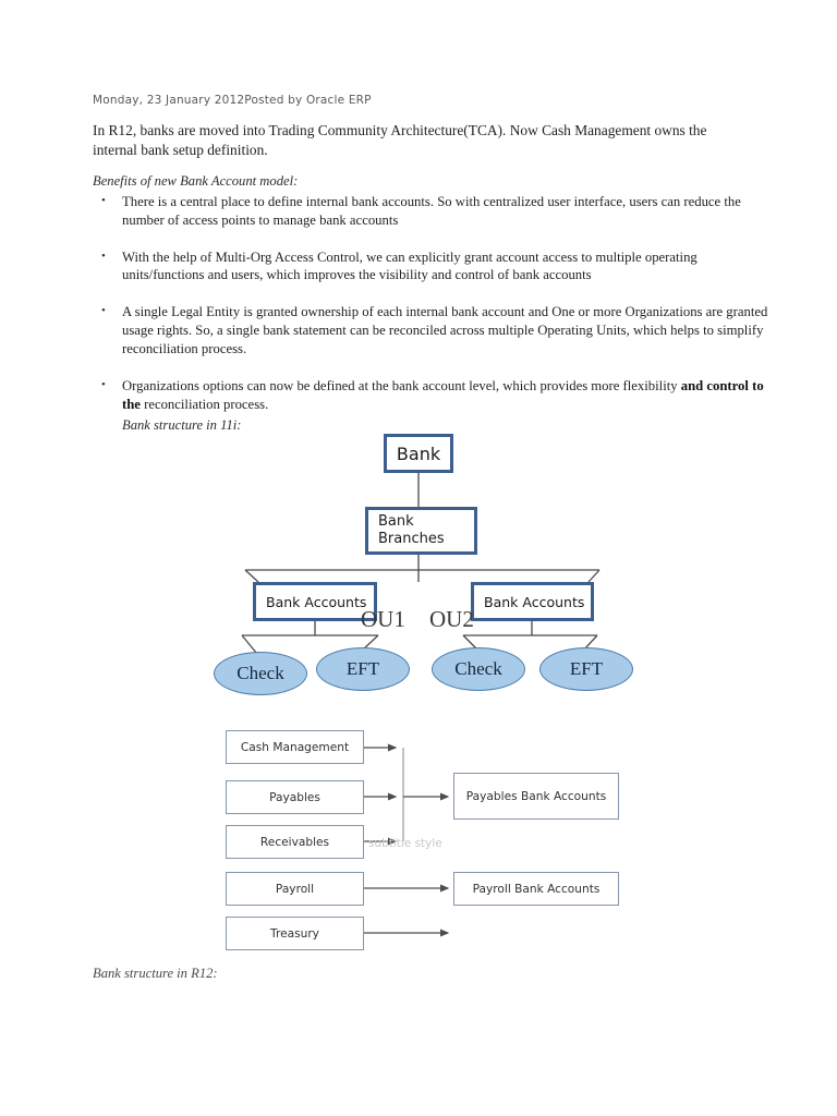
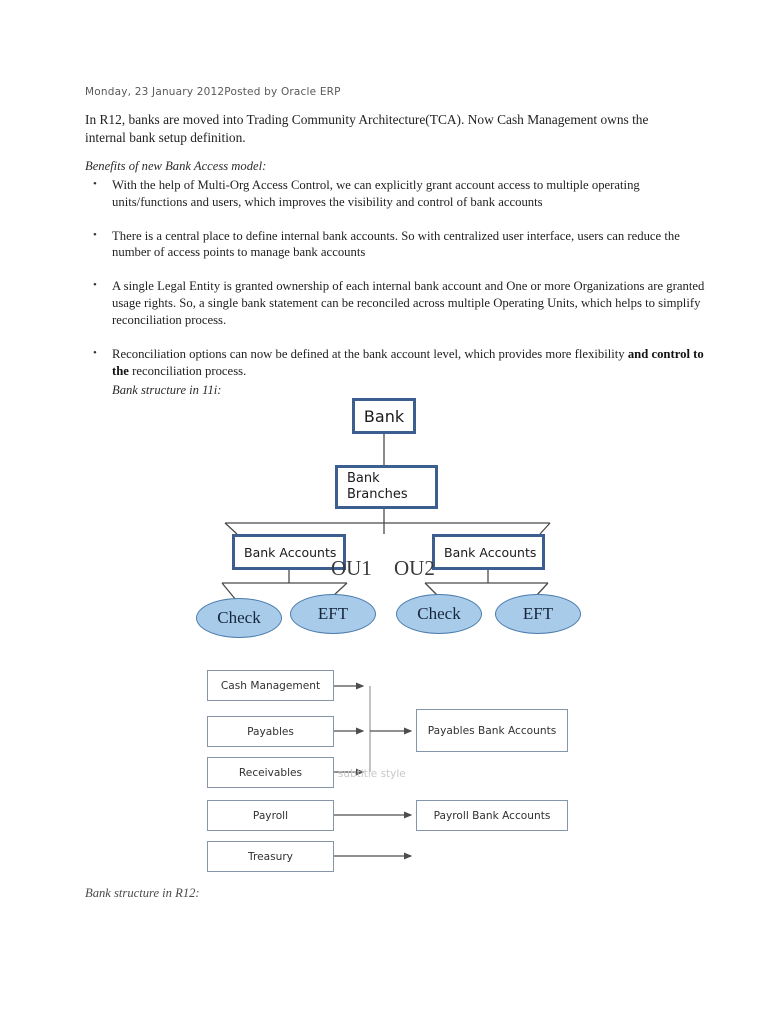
  Monday, 23 January 2012Posted by Oracle ERP
  In R12, banks are moved into Trading Community Architecture(TCA). Now Cash Management owns the internal bank setup definition.
- Benefits of new Bank Account model:
+ Benefits of new Bank Access model:
  •
- There is a central place to define internal bank accounts. So with centralized user interface, users can reduce the number of access points to manage bank accounts
+ With the help of Multi-Org Access Control, we can explicitly grant account access to multiple operating units/functions and users, which improves the visibility and control of bank accounts
  •
- With the help of Multi-Org Access Control, we can explicitly grant account access to multiple operating units/functions and users, which improves the visibility and control of bank accounts
+ There is a central place to define internal bank accounts. So with centralized user interface, users can reduce the number of access points to manage bank accounts
  •
  A single Legal Entity is granted ownership of each internal bank account and One or more Organizations are granted usage rights. So, a single bank statement can be reconciled across multiple Operating Units, which helps to simplify reconciliation process.
  •
- Organizations options can now be defined at the bank account level, which provides more flexibility and control to the reconciliation process.
+ Reconciliation options can now be defined at the bank account level, which provides more flexibility and control to the reconciliation process.
  Bank structure in 11i:
  Bank
  Bank
  Branches
  Bank Accounts
  Bank Accounts
  OU1
  OU2
  Check
  EFT
  Check
  EFT
  Cash Management
  Payables
  Receivables
  Payroll
  Treasury
  Payables Bank Accounts
  Payroll Bank Accounts
  Bank structure in R12:
